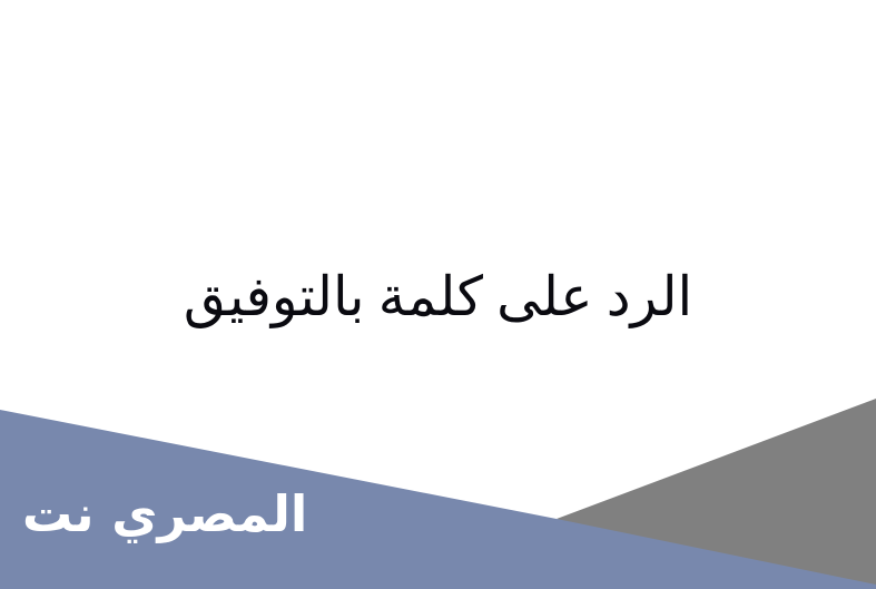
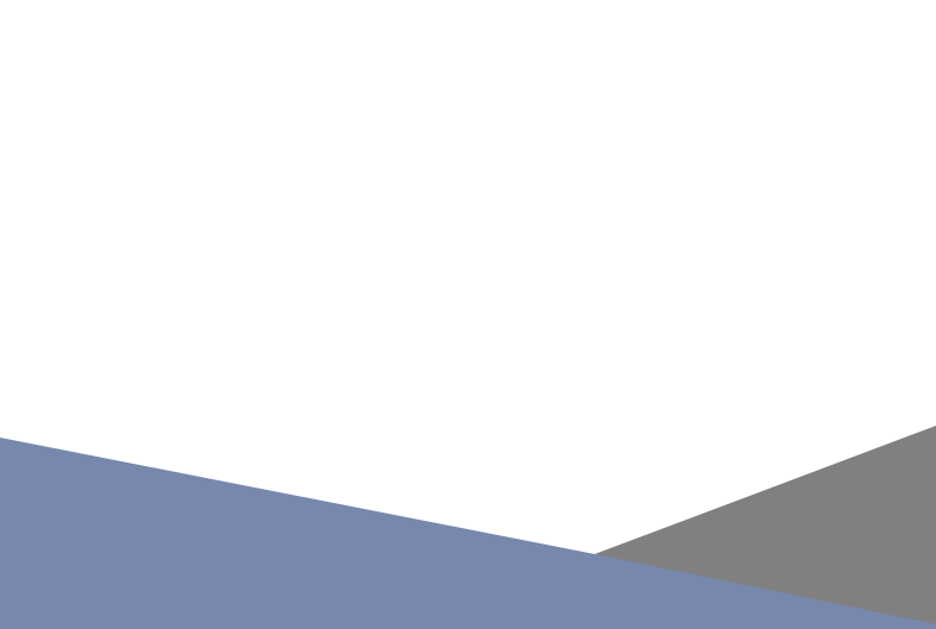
- الرد على كلمة بالتوفيق
- المصري نت
